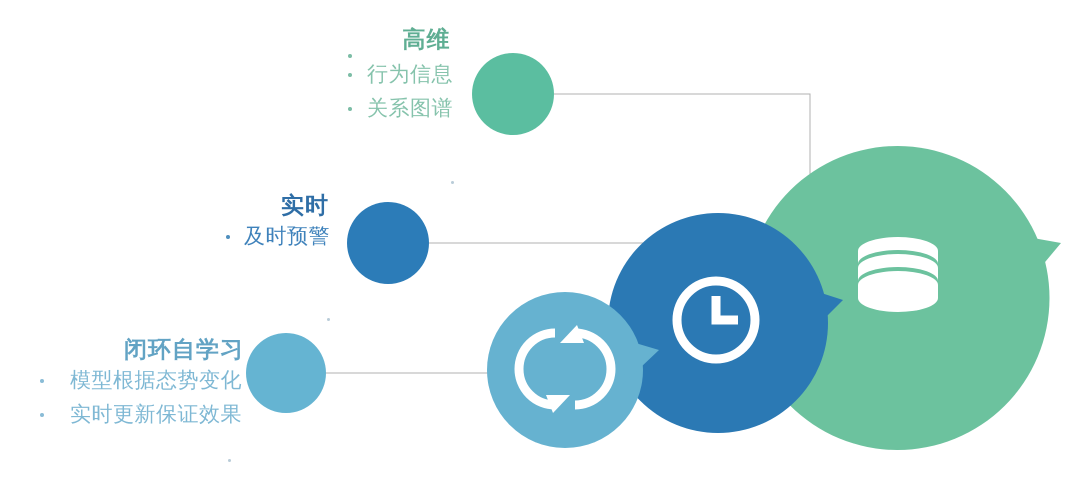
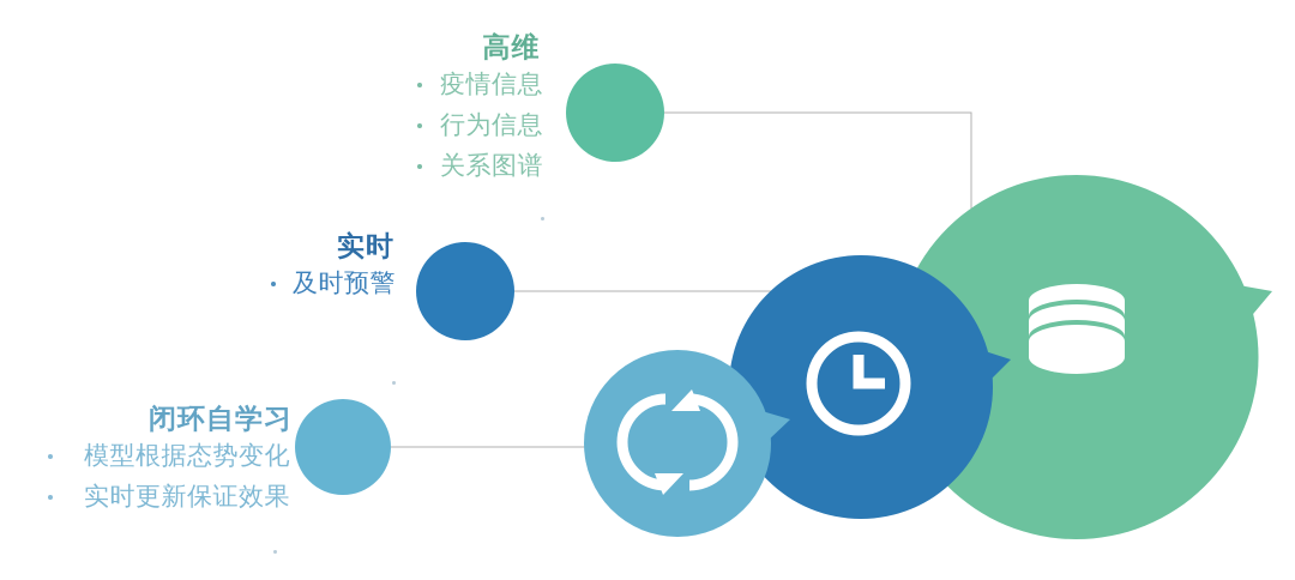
  高维
+ 疫情信息
  行为信息
  关系图谱
  实时
  及时预警
  闭环自学习
  模型根据态势变化
  实时更新保证效果
